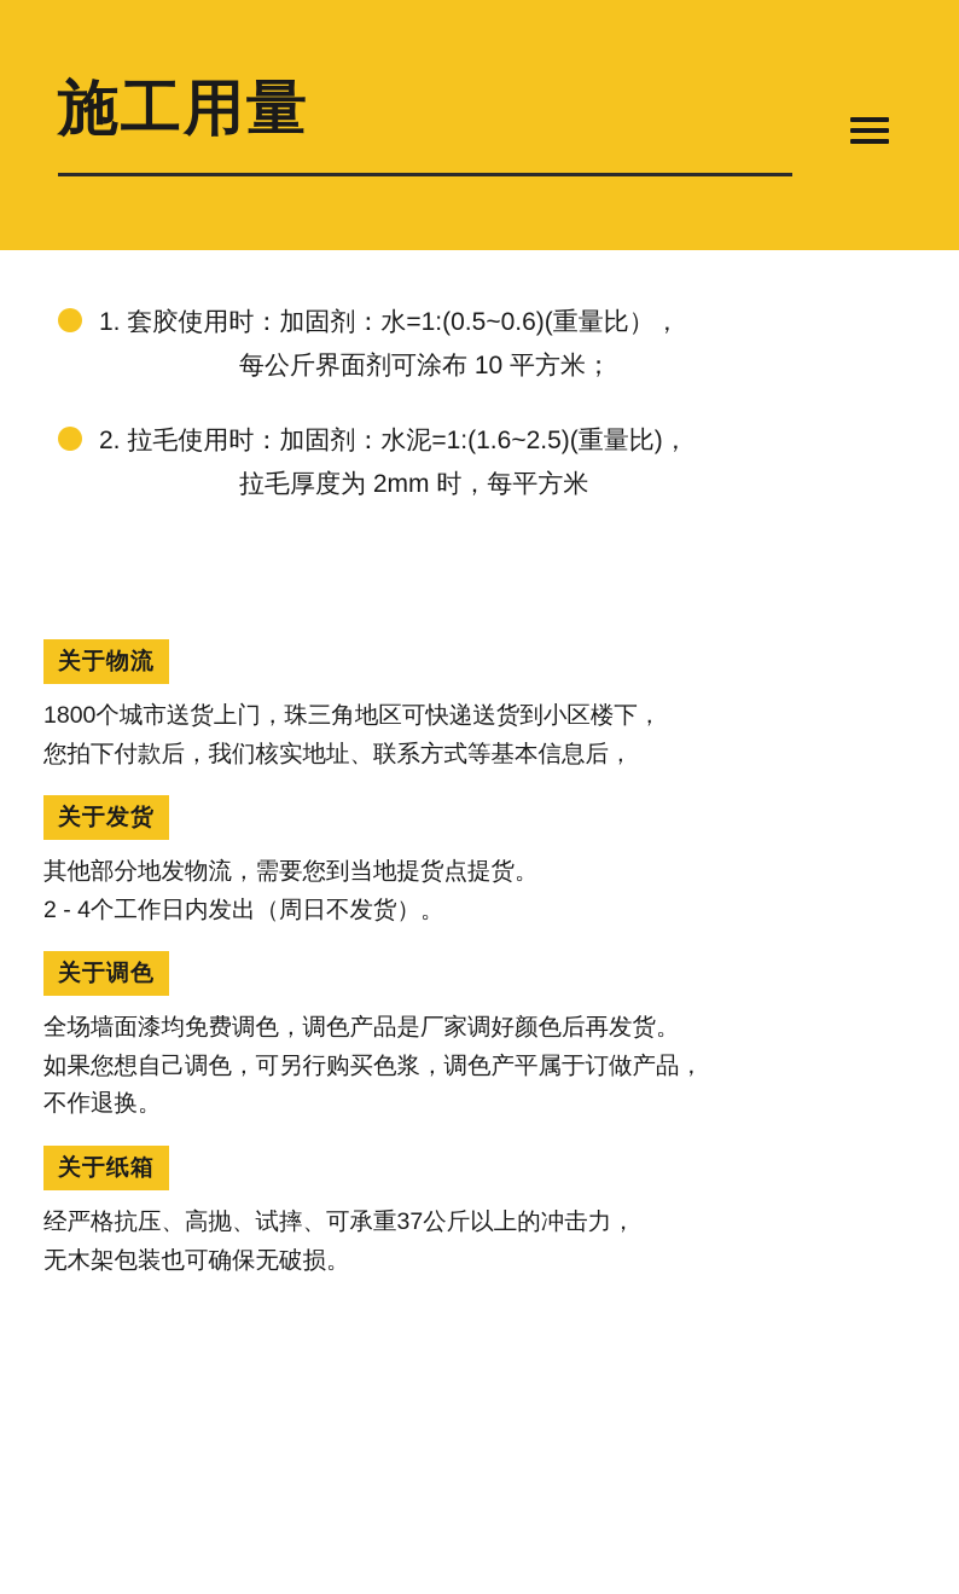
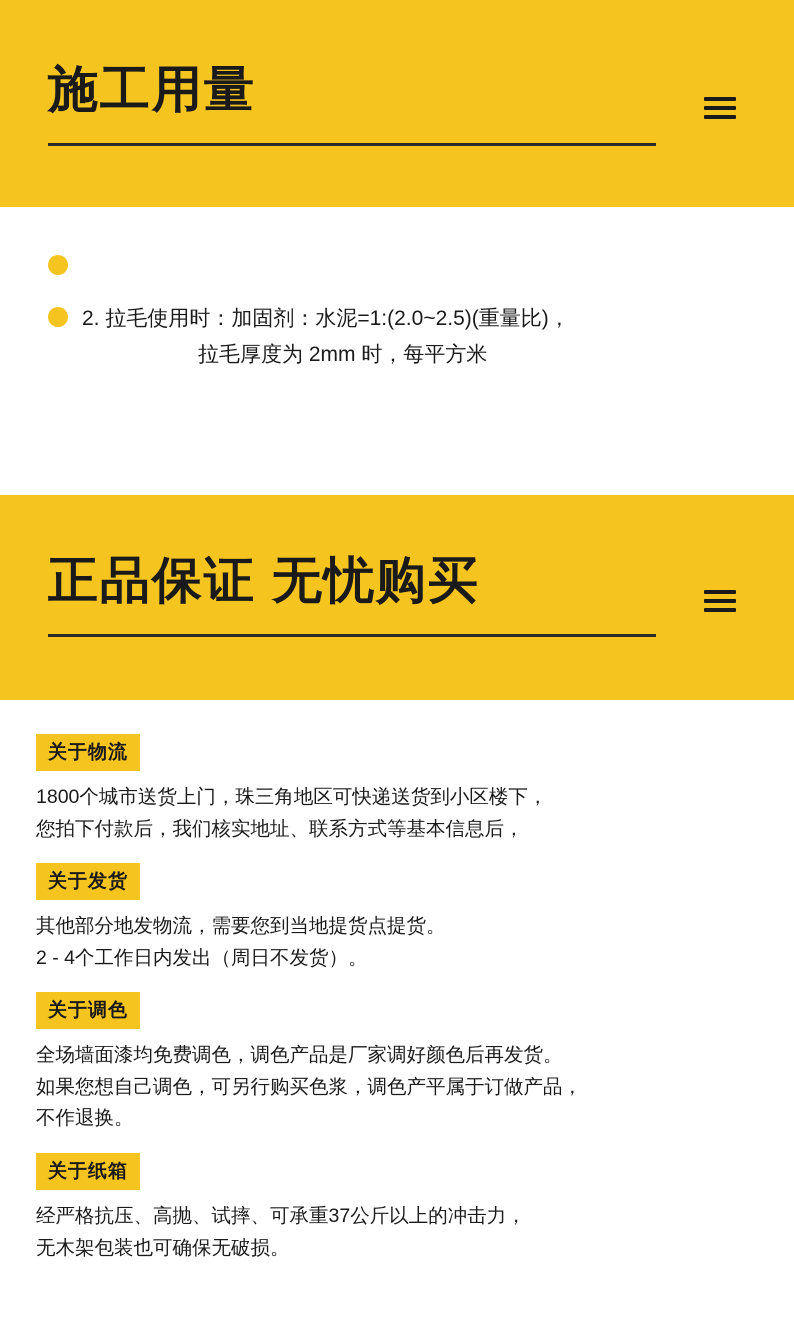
  施工用量
- 1. 套胶使用时：加固剂：水=1:(0.5~0.6)(重量比），
- 每公斤界面剂可涂布 10 平方米；
- 2. 拉毛使用时：加固剂：水泥=1:(1.6~2.5)(重量比)，
+ 2. 拉毛使用时：加固剂：水泥=1:(2.0~2.5)(重量比)，
  拉毛厚度为 2mm 时，每平方米
+ 正品保证 无忧购买
  关于物流
  1800个城市送货上门，珠三角地区可快递送货到小区楼下，
  您拍下付款后，我们核实地址、联系方式等基本信息后，
  关于发货
  其他部分地发物流，需要您到当地提货点提货。
  2 - 4个工作日内发出（周日不发货）。
  关于调色
  全场墙面漆均免费调色，调色产品是厂家调好颜色后再发货。
  如果您想自己调色，可另行购买色浆，调色产平属于订做产品，
  不作退换。
  关于纸箱
  经严格抗压、高抛、试摔、可承重37公斤以上的冲击力，
  无木架包装也可确保无破损。
